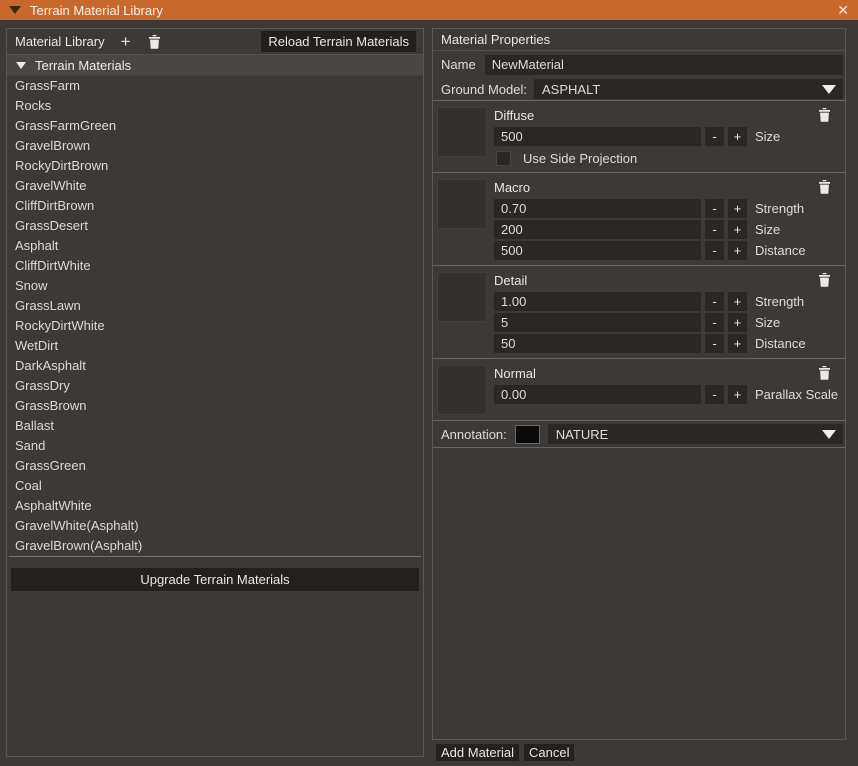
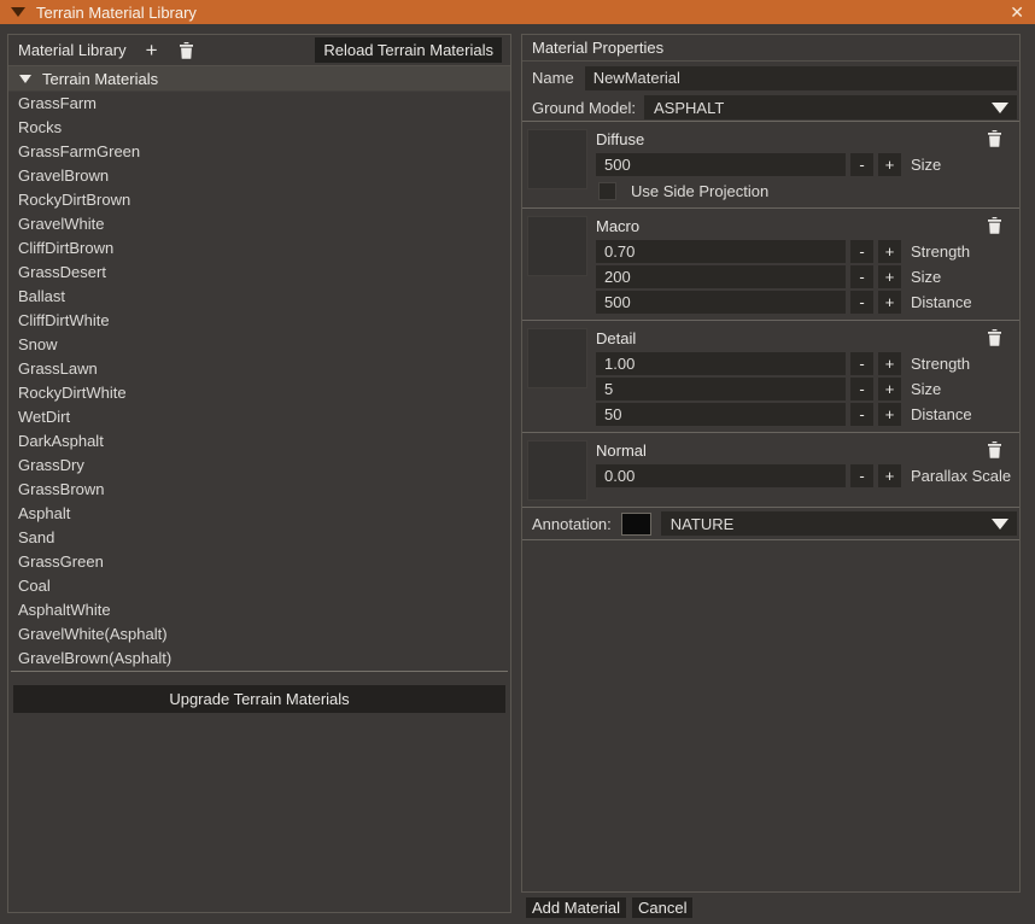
  Terrain Material Library
  ✕
  Material Library
  +
  Reload Terrain Materials
  Terrain Materials
  GrassFarm
  Rocks
  GrassFarmGreen
  GravelBrown
  RockyDirtBrown
  GravelWhite
  CliffDirtBrown
  GrassDesert
- Asphalt
+ Ballast
  CliffDirtWhite
  Snow
  GrassLawn
  RockyDirtWhite
  WetDirt
  DarkAsphalt
  GrassDry
  GrassBrown
- Ballast
+ Asphalt
  Sand
  GrassGreen
  Coal
  AsphaltWhite
  GravelWhite(Asphalt)
  GravelBrown(Asphalt)
  Upgrade Terrain Materials
  Material Properties
  Name
  NewMaterial
  Ground Model:
  ASPHALT
  Diffuse
  500
  -
  +
  Size
  Use Side Projection
  Macro
  0.70
  -
  +
  Strength
  200
  -
  +
  Size
  500
  -
  +
  Distance
  Detail
  1.00
  -
  +
  Strength
  5
  -
  +
  Size
  50
  -
  +
  Distance
  Normal
  0.00
  -
  +
  Parallax Scale
  Annotation:
  NATURE
  Add Material
  Cancel
